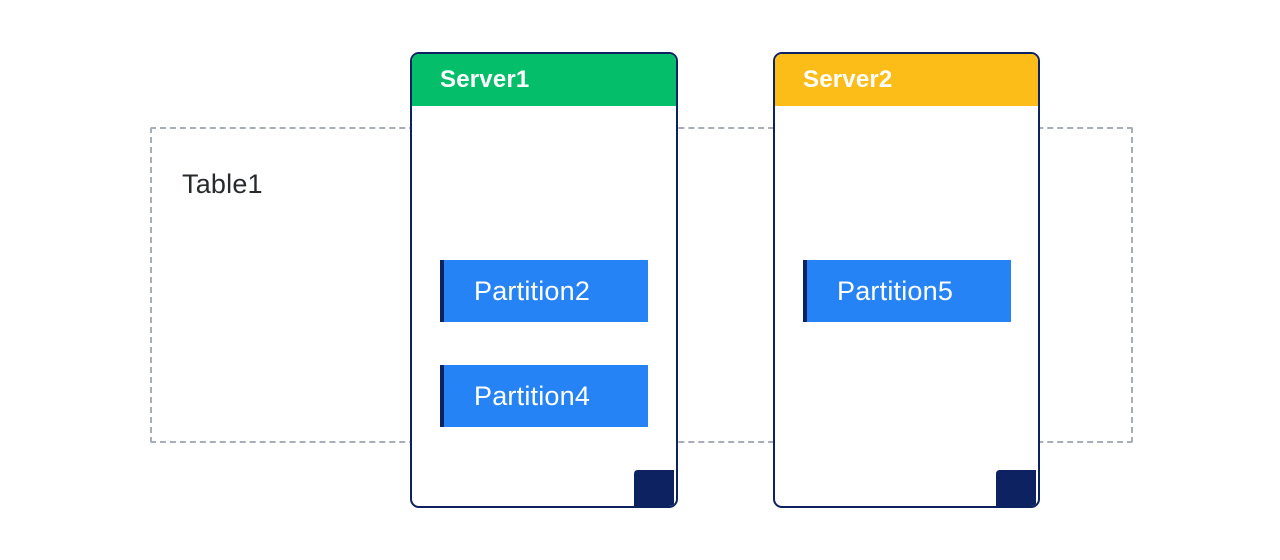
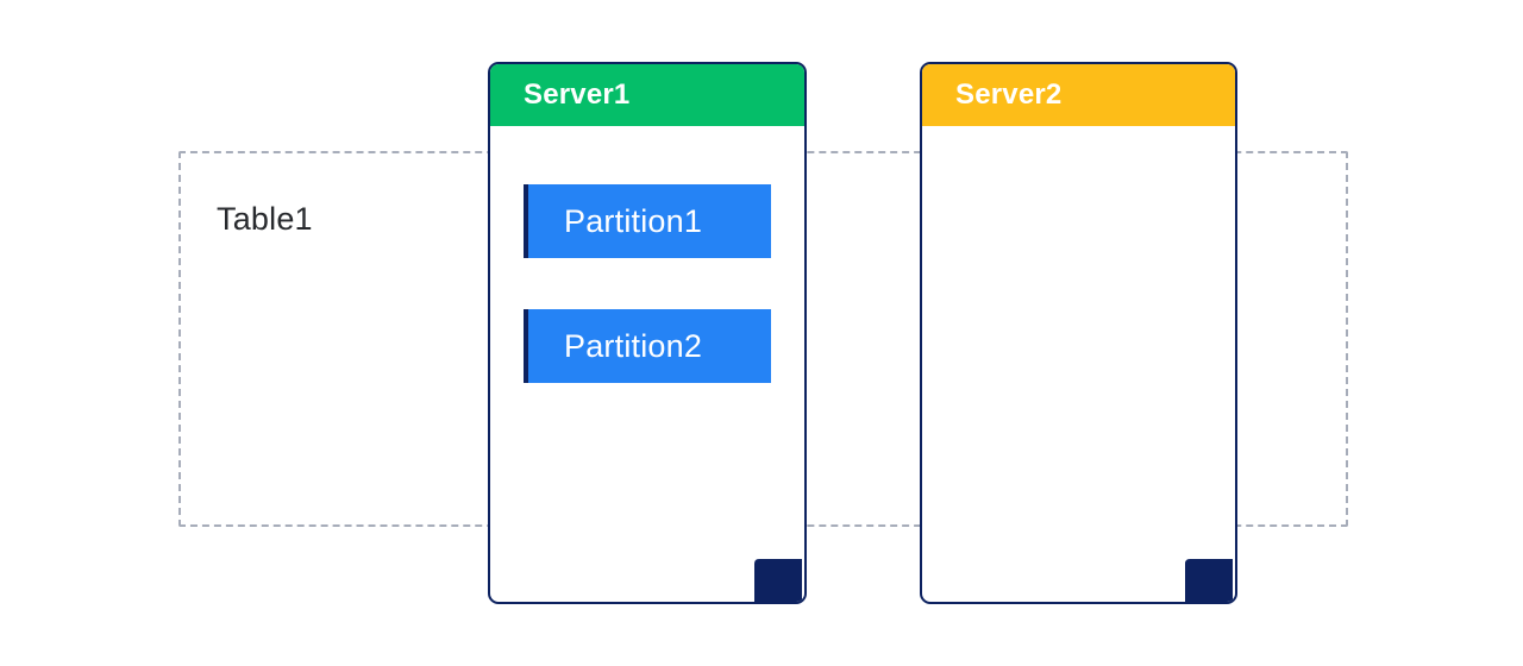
  Table1
  Server1
+ Partition1
  Partition2
- Partition4
  Server2
- Partition5
